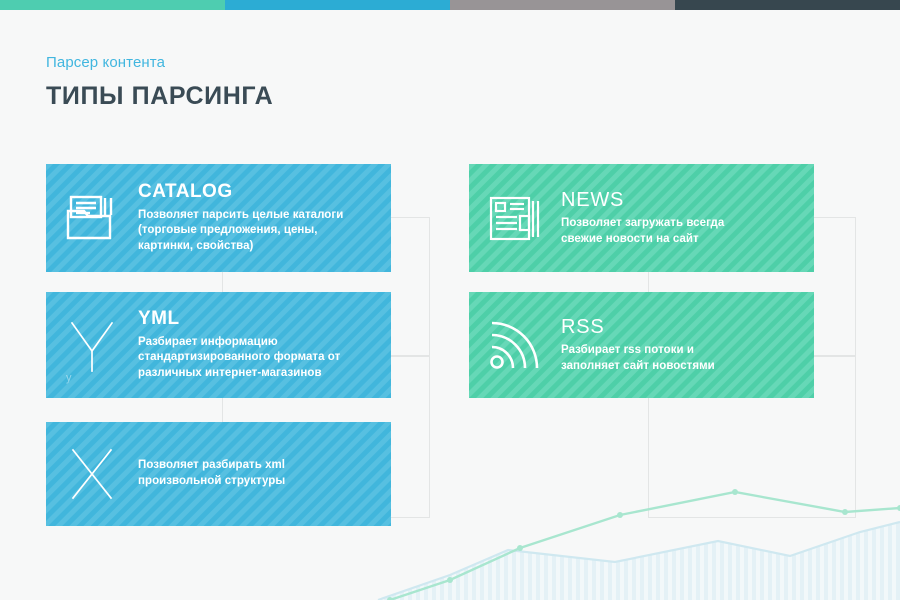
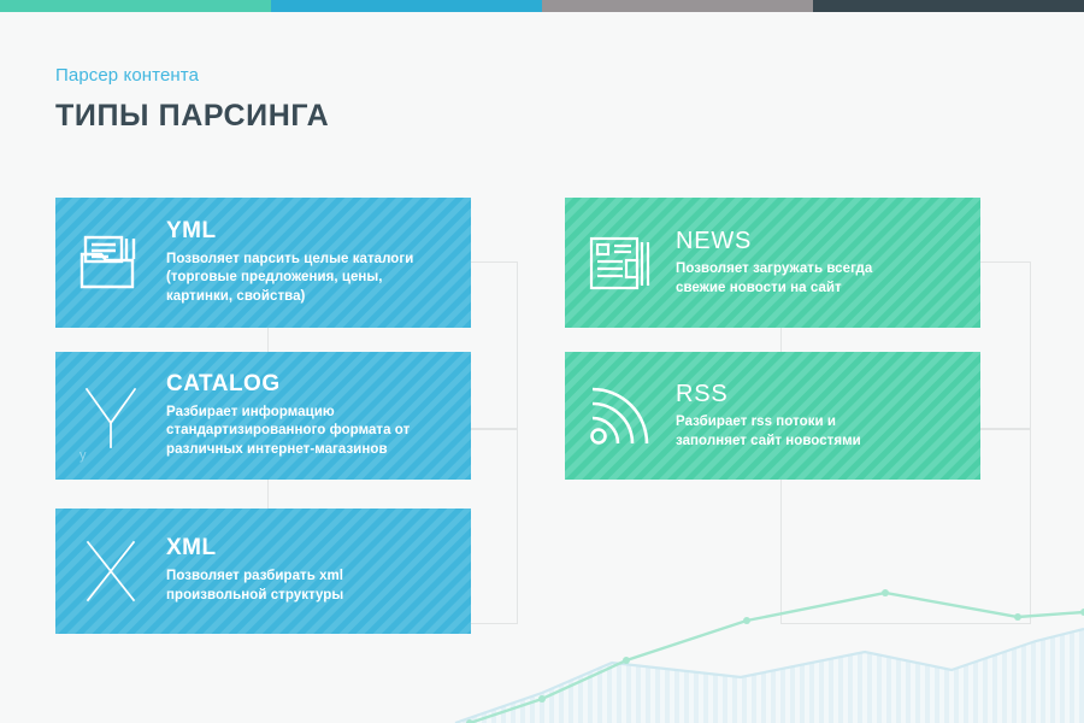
  Парсер контента
  ТИПЫ ПАРСИНГА
- CATALOG
+ YML
  Позволяет парсить целые каталоги
  (торговые предложения, цены,
  картинки, свойства)
  y
- YML
+ CATALOG
  Разбирает информацию
  стандартизированного формата от
  различных интернет-магазинов
+ XML
  Позволяет разбирать xml
  произвольной структуры
  NEWS
  Позволяет загружать всегда
  свежие новости на сайт
  RSS
  Разбирает rss потоки и
  заполняет сайт новостями
